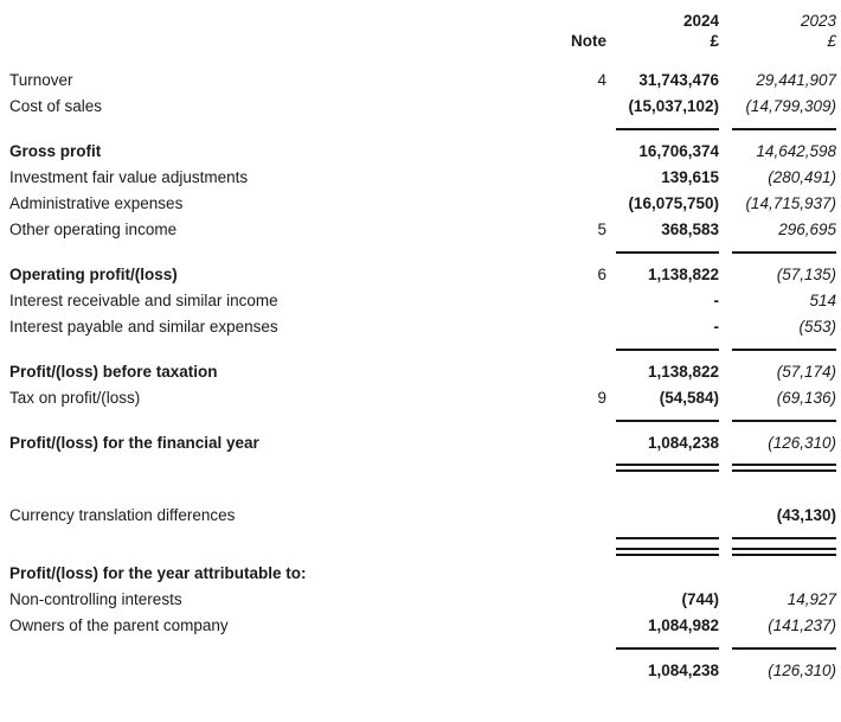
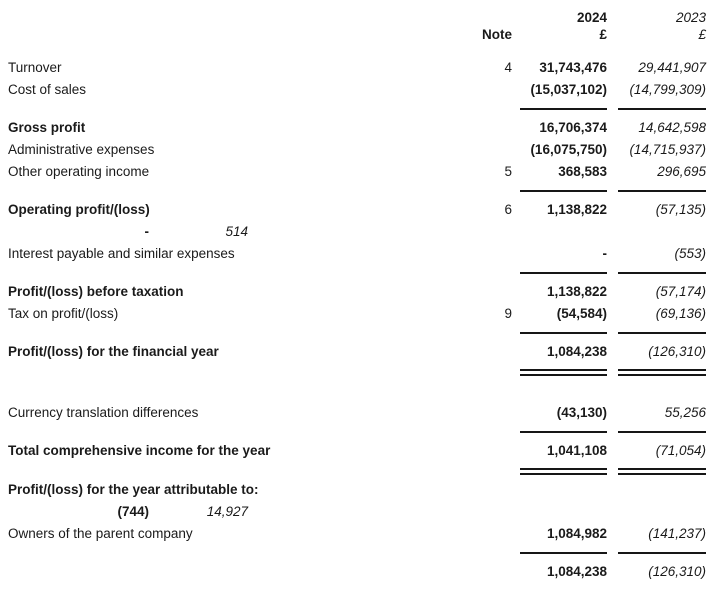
  2024
  2023
  Note
  £
  £
  Turnover
  4
  31,743,476
  29,441,907
  Cost of sales
  (15,037,102)
  (14,799,309)
  Gross profit
  16,706,374
  14,642,598
- Investment fair value adjustments
- 139,615
- (280,491)
  Administrative expenses
  (16,075,750)
  (14,715,937)
  Other operating income
  5
  368,583
  296,695
  Operating profit/(loss)
  6
  1,138,822
  (57,135)
- Interest receivable and similar income
  -
  514
  Interest payable and similar expenses
  -
  (553)
  Profit/(loss) before taxation
  1,138,822
  (57,174)
  Tax on profit/(loss)
  9
  (54,584)
  (69,136)
  Profit/(loss) for the financial year
  1,084,238
  (126,310)
  Currency translation differences
  (43,130)
+ 55,256
+ Total comprehensive income for the year
+ 1,041,108
+ (71,054)
  Profit/(loss) for the year attributable to:
- Non-controlling interests
  (744)
  14,927
  Owners of the parent company
  1,084,982
  (141,237)
  1,084,238
  (126,310)
